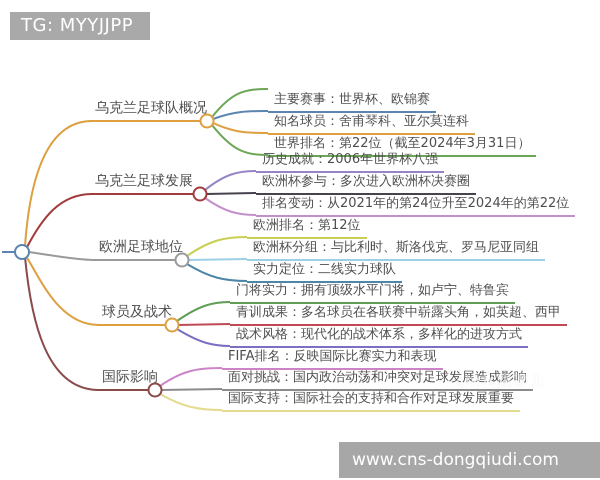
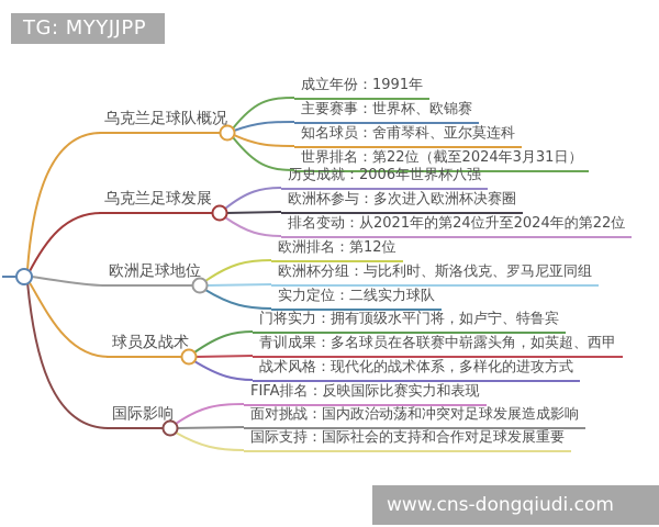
  TG: MYYJJPP
  乌克兰足球队概况
+ 成立年份：1991年
  主要赛事：世界杯、欧锦赛
  知名球员：舍甫琴科、亚尔莫连科
  世界排名：第22位（截至2024年3月31日）
  乌克兰足球发展
  历史成就：2006年世界杯八强
  欧洲杯参与：多次进入欧洲杯决赛圈
  排名变动：从2021年的第24位升至2024年的第22位
  欧洲足球地位
  欧洲排名：第12位
  欧洲杯分组：与比利时、斯洛伐克、罗马尼亚同组
  实力定位：二线实力球队
  球员及战术
  门将实力：拥有顶级水平门将，如卢宁、特鲁宾
  青训成果：多名球员在各联赛中崭露头角，如英超、西甲
  战术风格：现代化的战术体系，多样化的进攻方式
  国际影响
  FIFA排名：反映国际比赛实力和表现
  面对挑战：国内政治动荡和冲突对足球发展造成影响
  国际支持：国际社会的支持和合作对足球发展重要
- chris踢哪儿
  www.cns-dongqiudi.com
